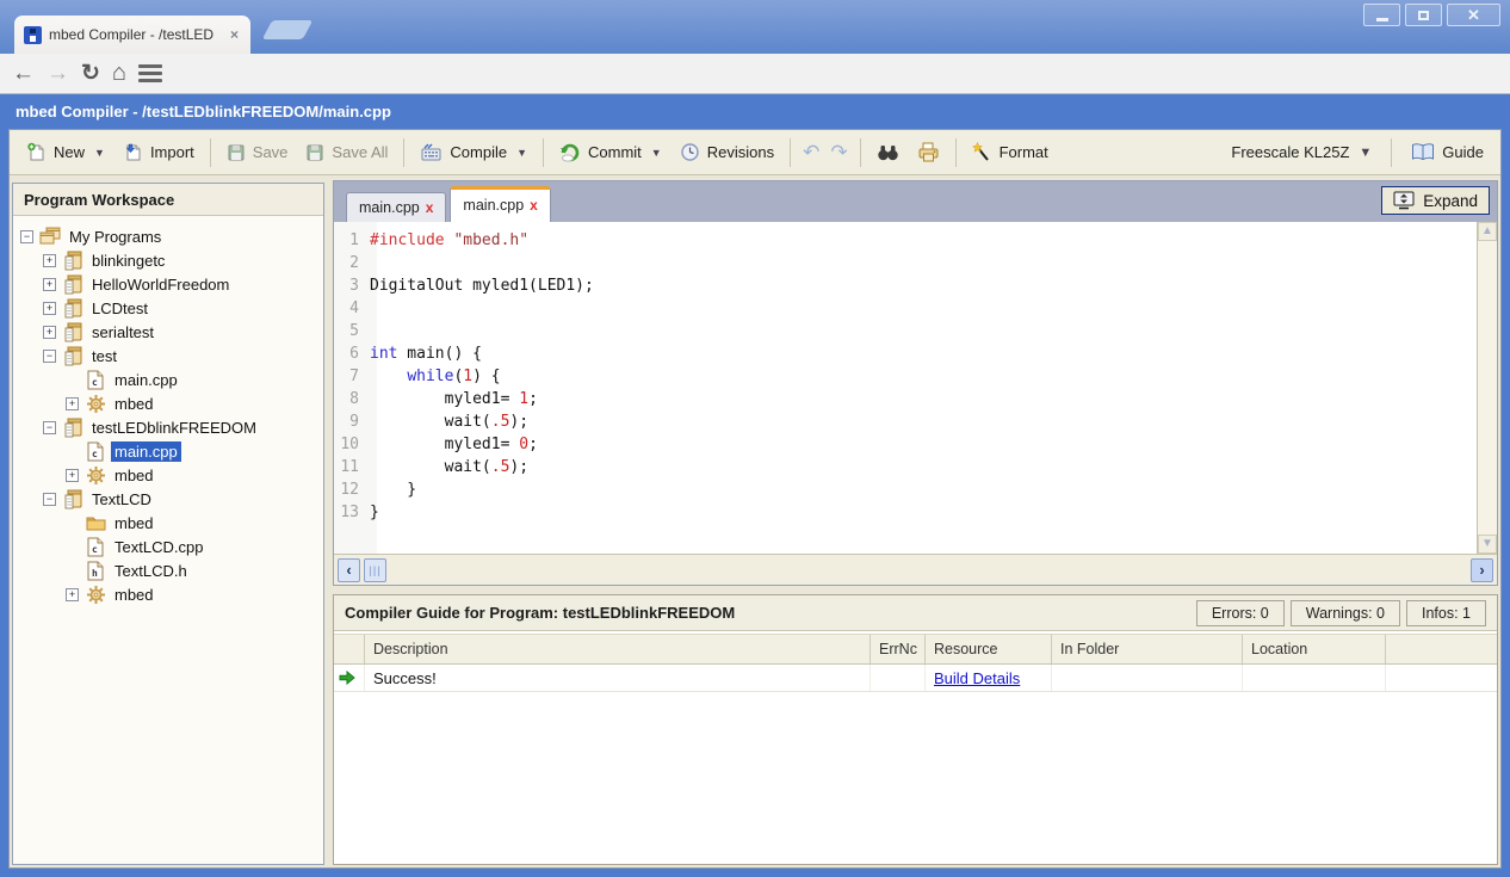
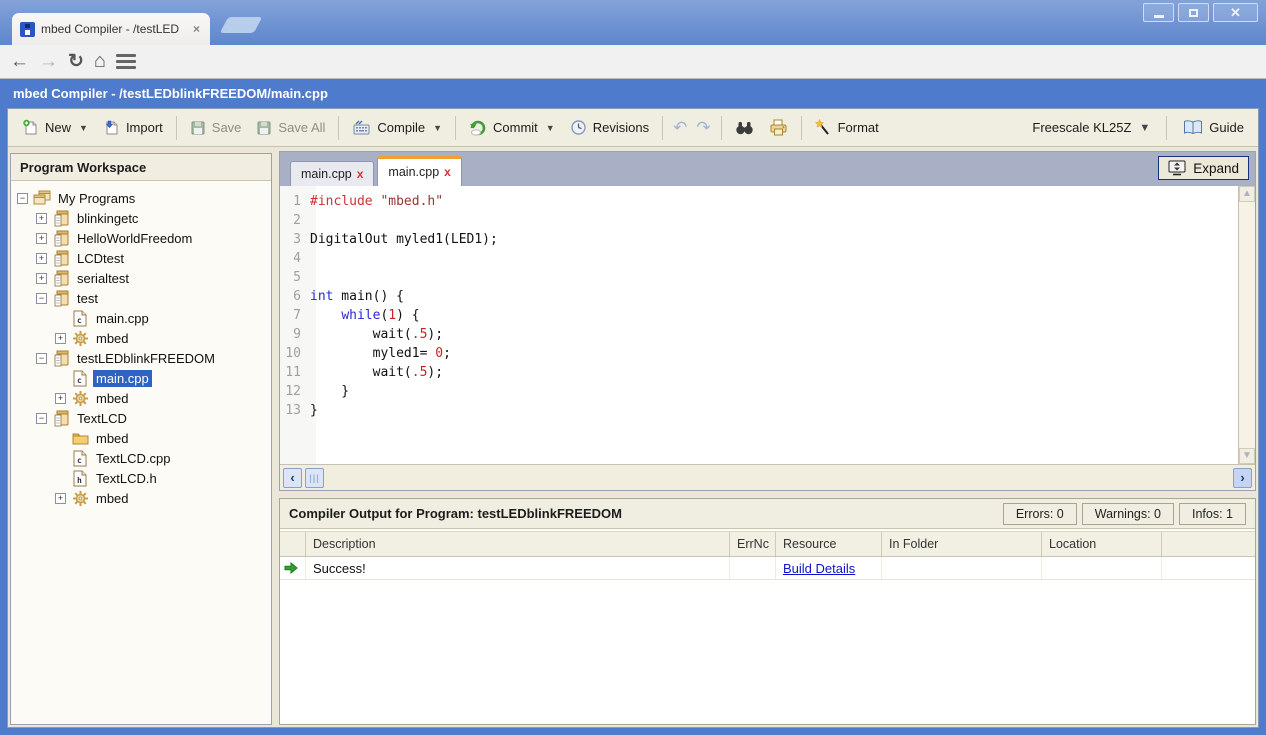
  mbed Compiler - /testLED
  ×
  ✕
  ←
  →
  ↻
  ⌂
  mbed Compiler - /testLEDblinkFREEDOM/main.cpp
  New
  ▼
  Import
  Save
  Save All
  Compile
  ▼
  Commit
  ▼
  Revisions
  ↶
  ↷
  Format
  Freescale KL25Z
  ▼
  Guide
  Program Workspace
  −
  My Programs
  +
  blinkingetc
  +
  HelloWorldFreedom
  +
  LCDtest
  +
  serialtest
  −
  test
  c
  main.cpp
  +
  mbed
  −
  testLEDblinkFREEDOM
  c
  main.cpp
  +
  mbed
  −
  TextLCD
  mbed
  c
  TextLCD.cpp
  h
  TextLCD.h
  +
  mbed
  main.cpp
  x
  main.cpp
  x
  Expand
  1
  #include "mbed.h"
  2
  3
  DigitalOut myled1(LED1);
  4
  5
  6
  int main() {
  7
  while(1) {
- 8
- myled1= 1;
  9
  wait(.5);
  10
  myled1= 0;
  11
  wait(.5);
  12
  }
  13
  }
  ▲
  ▼
  ‹
  |||
  ›
- Compiler Guide for Program: testLEDblinkFREEDOM
+ Compiler Output for Program: testLEDblinkFREEDOM
  Errors: 0
  Warnings: 0
  Infos: 1
  Description
  ErrNc
  Resource
  In Folder
  Location
  Success!
  Build Details
